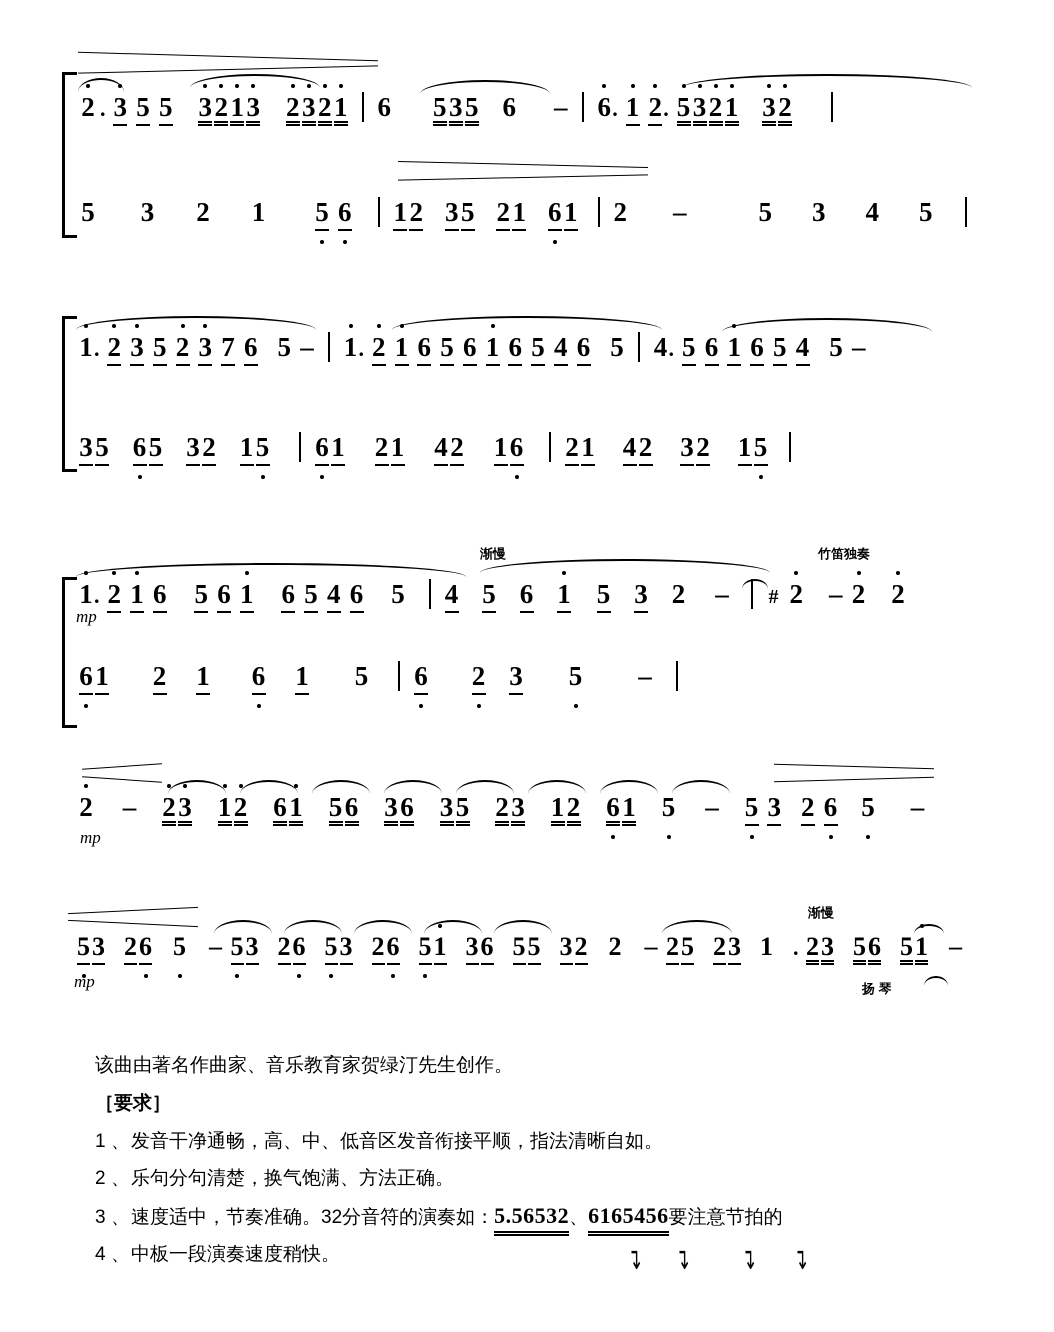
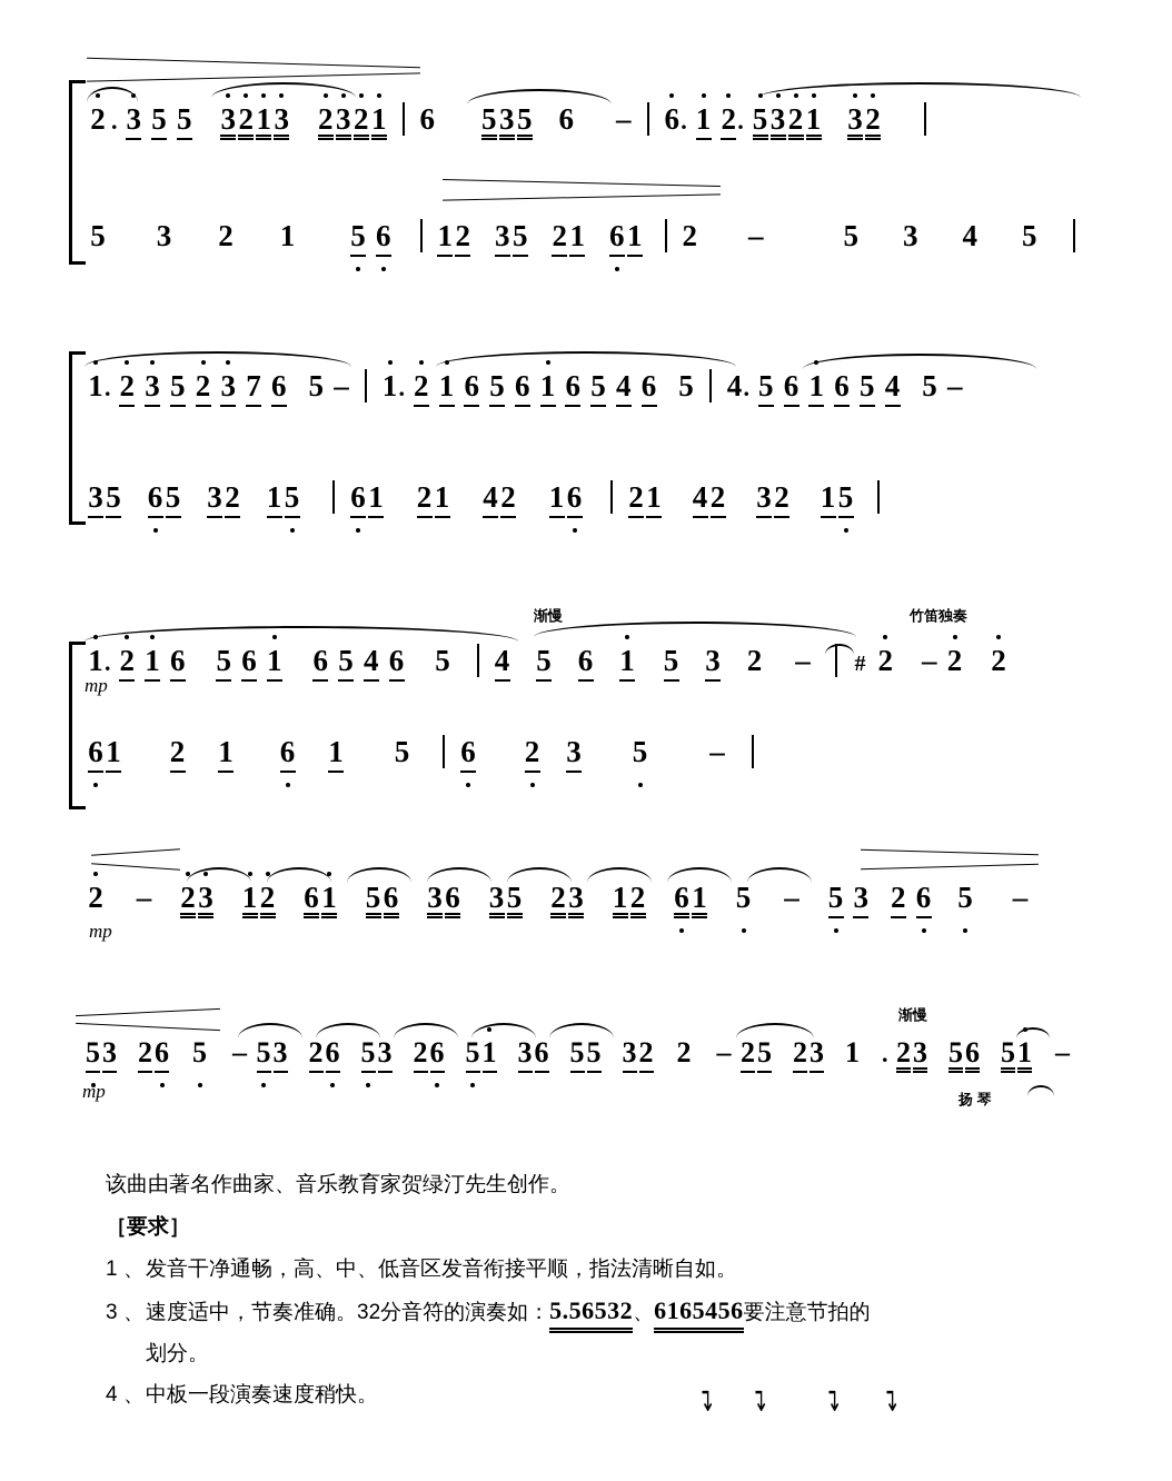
  2 . 3 5 5 3213 2321 6 535 6 – 6. 1 2. 5321 32
  5 3 2 1 5 6 12 35 21 61 2 – 5 3 4 5
  1. 2 3 5 2 3 7 6 5 – 1. 2 1 6 5 6 1 6 5 4 6 5 4. 5 6 1 6 5 4 5 –
  35 65 32 15 61 21 42 16 21 42 32 15
  渐慢
  竹笛独奏
  mp
  1. 2 1 6 5 6 1 6 5 4 6 5 4 5 6 1 5 3 2 – # 2 – 2 2
  61 2 1 6 1 5 6 2 3 5 –
  mp
  2 – 23 12 61 56 36 35 23 12 61 5 – 5 3 2 6 5 –
  渐慢
  mp
  扬 琴
  53 26 5 – 53 26 53 26 51 36 55 32 2 – 25 23 1 . 23 56 51 –
  该曲由著名作曲家、音乐教育家贺绿汀先生创作。
  ［要求］
  1 、发音干净通畅，高、中、低音区发音衔接平顺，指法清晰自如。
- 2 、乐句分句清楚，换气饱满、方法正确。
  3 、速度适中，节奏准确。32分音符的演奏如：5.56532、6165456要注意节拍的
+ 划分。
  4 、中板一段演奏速度稍快。
  ↴
  ↴
  ↴
  ↴
